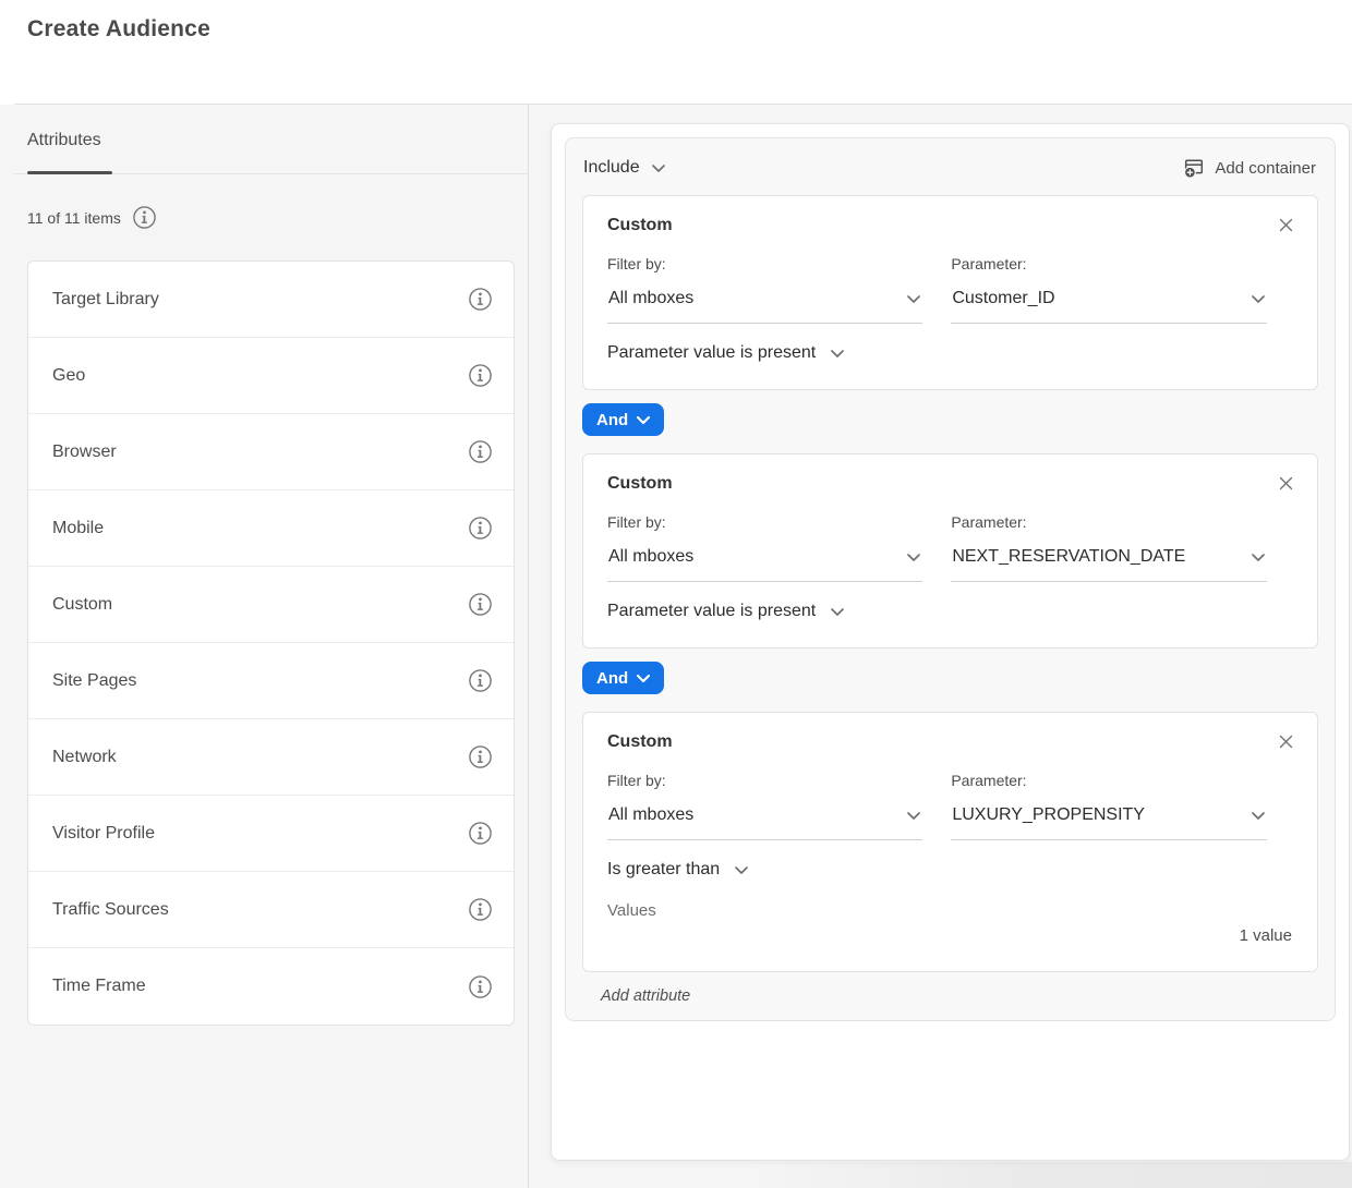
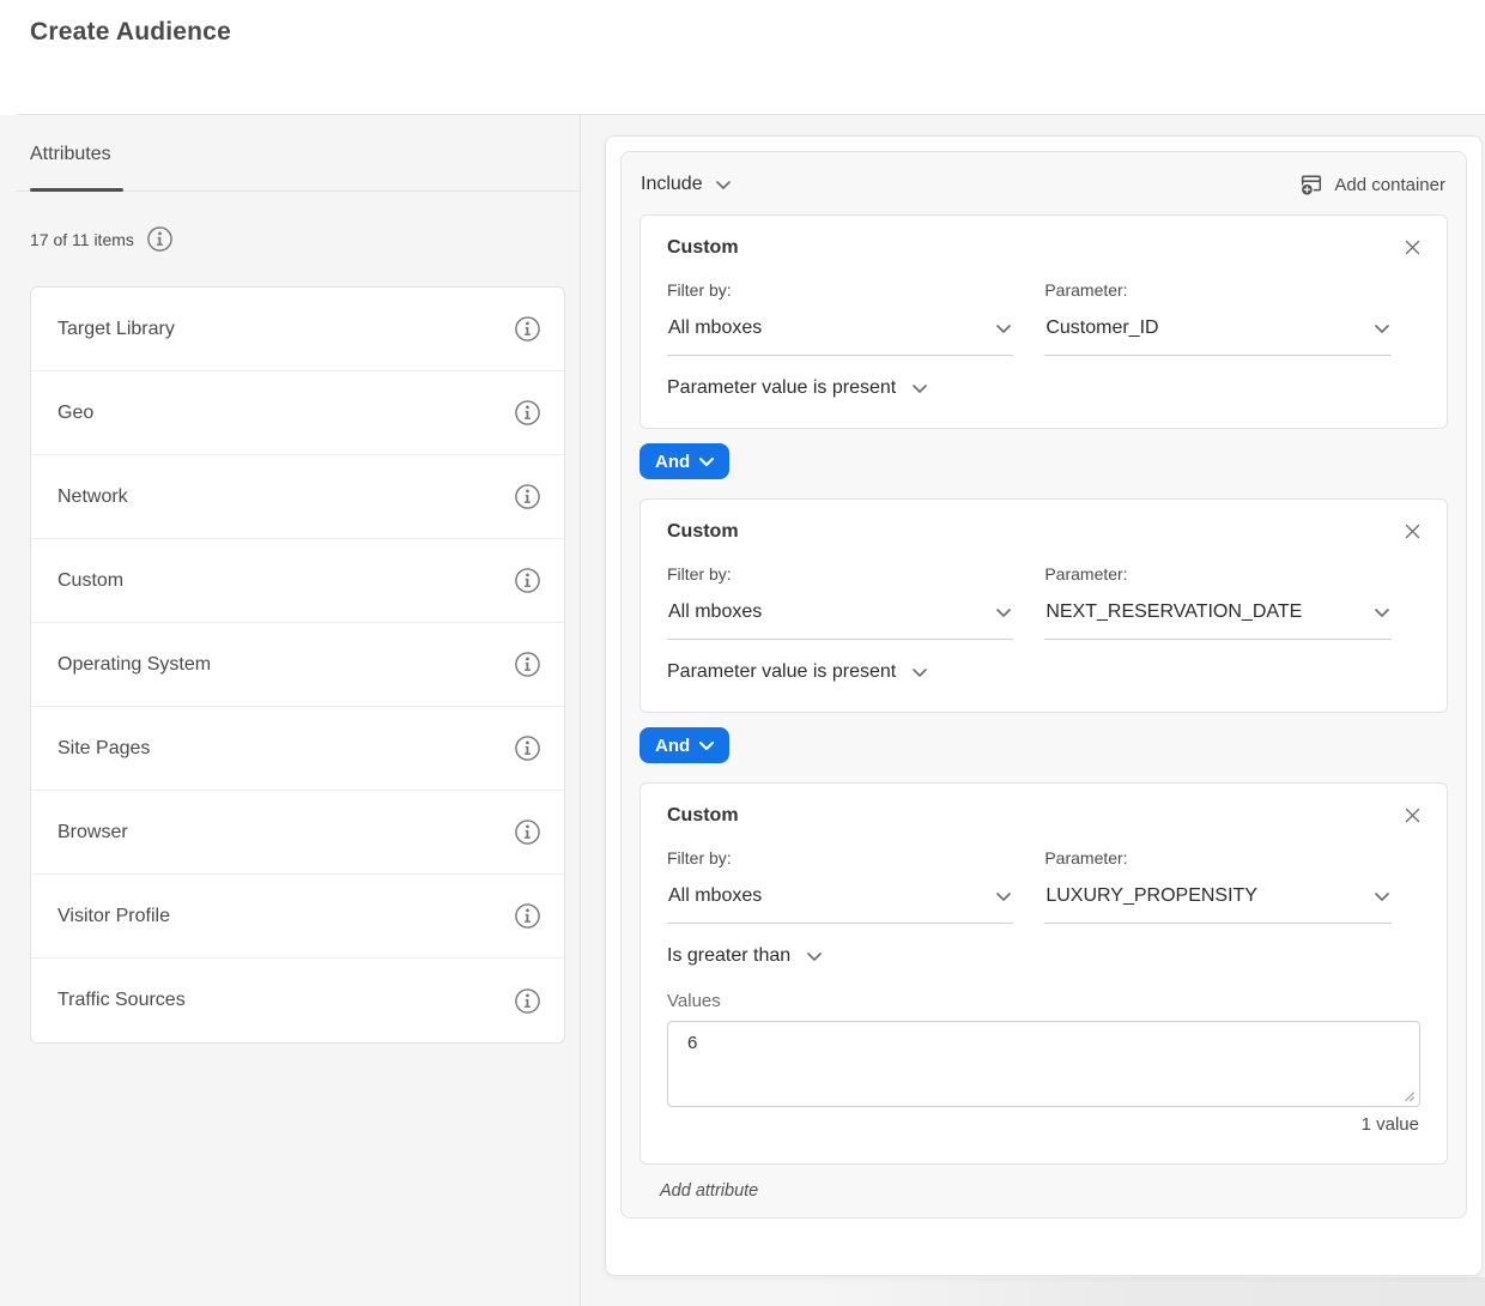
  Create Audience
  Attributes
- 11 of 11 items
+ 17 of 11 items
  Target Library
  Geo
- Browser
+ Network
- Mobile
  Custom
+ Operating System
  Site Pages
- Network
+ Browser
  Visitor Profile
  Traffic Sources
- Time Frame
  Include
  Add container
  Custom
  Filter by:
  All mboxes
  Parameter:
  Customer_ID
  Parameter value is present
  And
  Custom
  Filter by:
  All mboxes
  Parameter:
  NEXT_RESERVATION_DATE
  Parameter value is present
  And
  Custom
  Filter by:
  All mboxes
  Parameter:
  LUXURY_PROPENSITY
  Is greater than
  Values
+ 6
  1 value
  Add attribute
